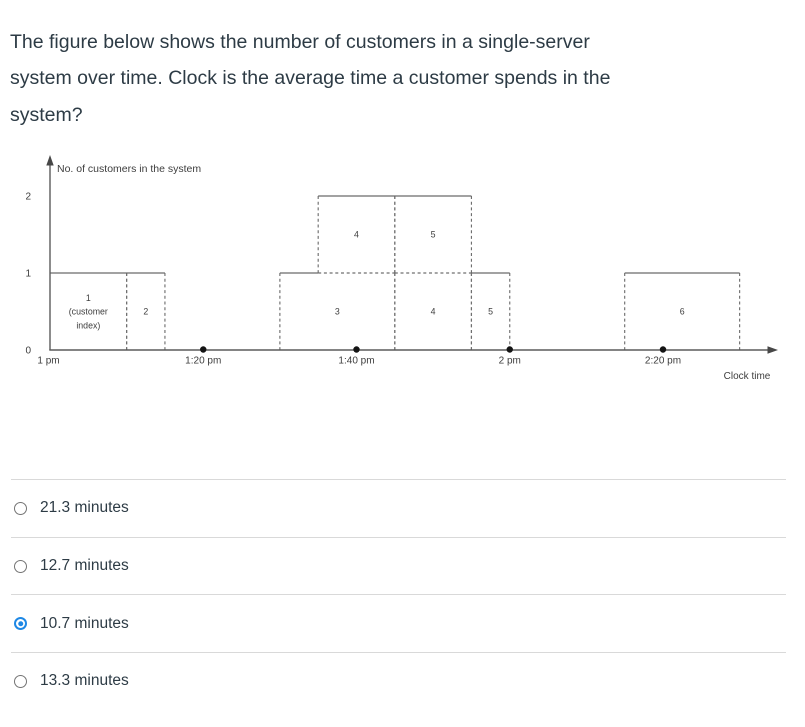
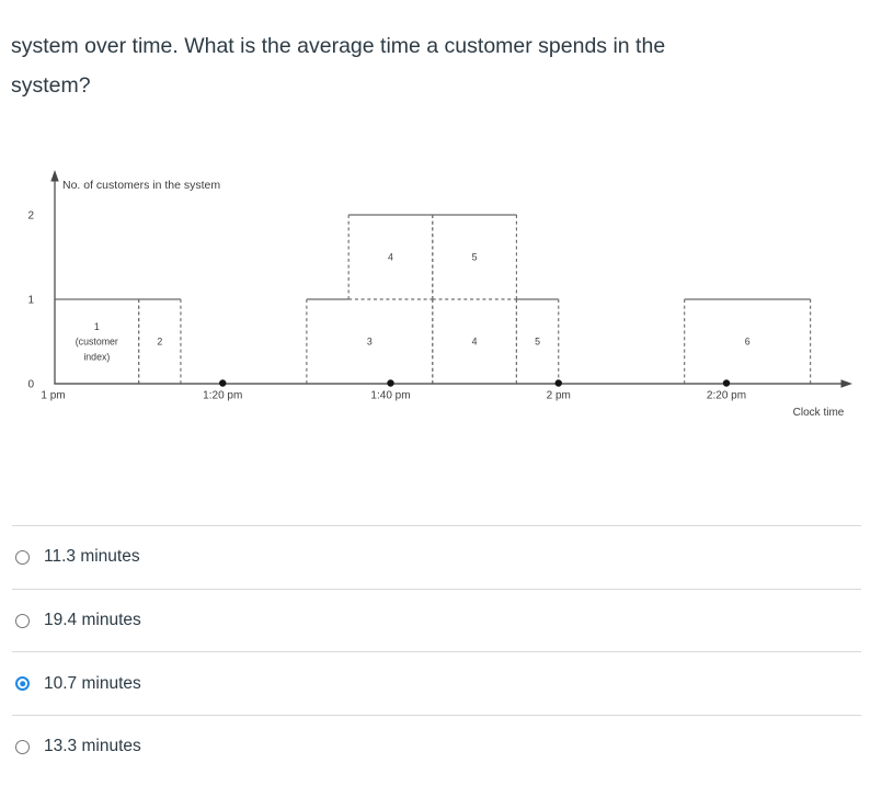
- The figure below shows the number of customers in a single-server
- system over time. Clock is the average time a customer spends in the
+ system over time. What is the average time a customer spends in the
  system?
  1 (customer index)
  2
  3
  4
  5
  4
  5
  6
  No. of customers in the system
  Clock time
  0
  1
  2
  1 pm
  1:20 pm
  1:40 pm
  2 pm
  2:20 pm
- 21.3 minutes
+ 11.3 minutes
- 12.7 minutes
+ 19.4 minutes
  10.7 minutes
  13.3 minutes
